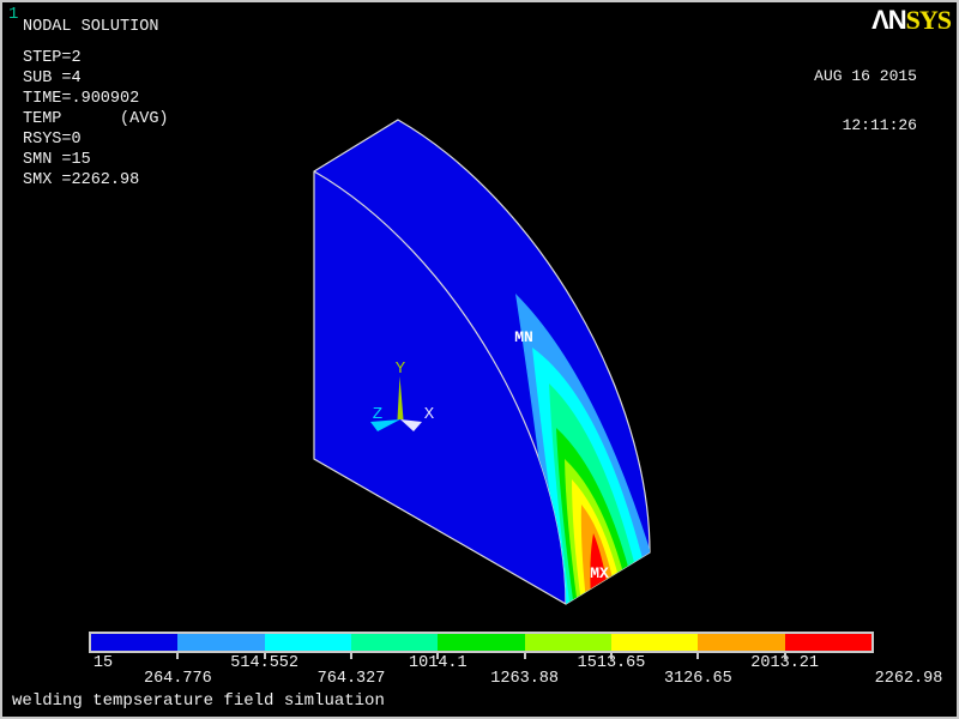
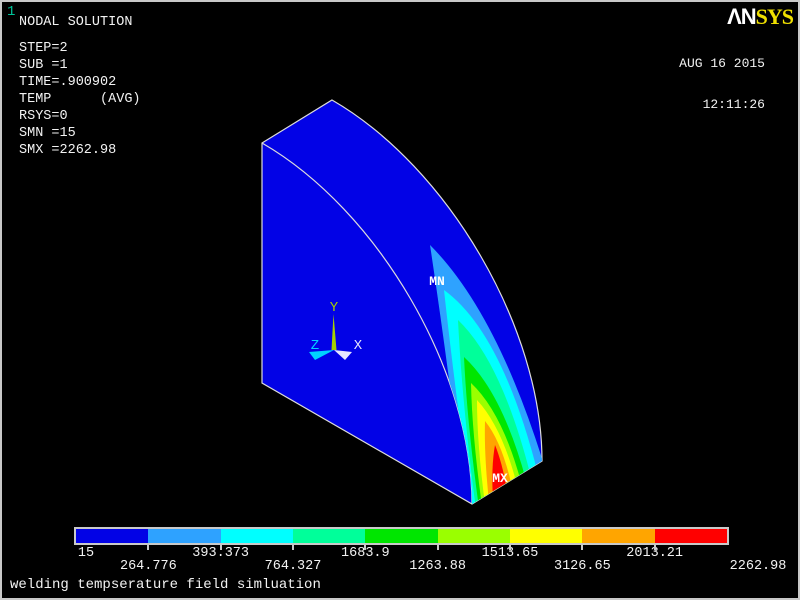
  1
  NODAL SOLUTION
  STEP=2
- SUB =4
+ SUB =1
  TIME=.900902
  TEMP (AVG)
  RSYS=0
  SMN =15
  SMX =2262.98
  ΛNSYS
  AUG 16 2015
  12:11:26
  MN
  MX
  Y
  Z
  X
  15
  264.776
- 514.552
+ 393.373
  764.327
- 1014.1
+ 1683.9
  1263.88
  1513.65
  3126.65
  2013.21
  2262.98
  welding tempserature field simluation
